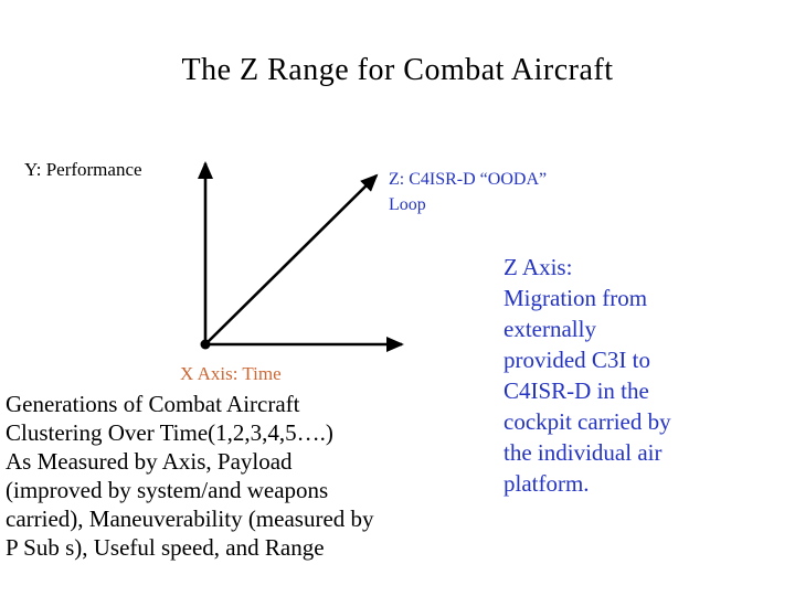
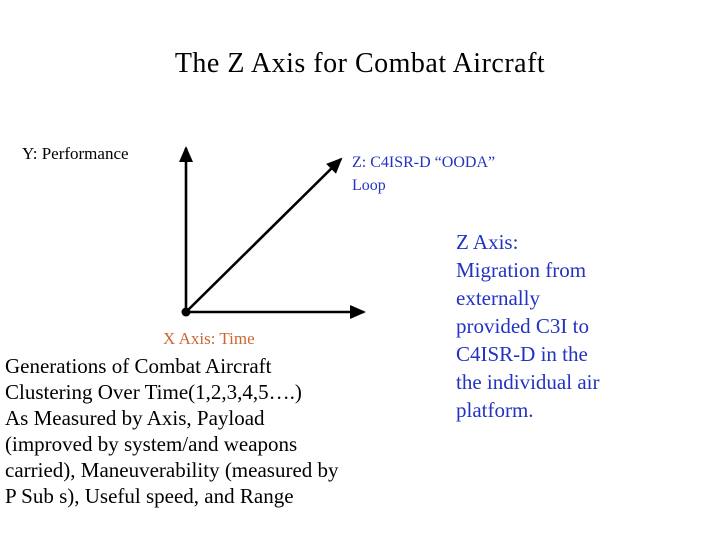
- The Z Range for Combat Aircraft
+ The Z Axis for Combat Aircraft
  Y: Performance
  Z: C4ISR-D “OODA”
  Loop
  X Axis: Time
  Z Axis:
  Migration from
  externally
  provided C3I to
  C4ISR-D in the
- cockpit carried by
  the individual air
  platform.
  Generations of Combat Aircraft
  Clustering Over Time(1,2,3,4,5….)
  As Measured by Axis, Payload
  (improved by system/and weapons
  carried), Maneuverability (measured by
  P Sub s), Useful speed, and Range
